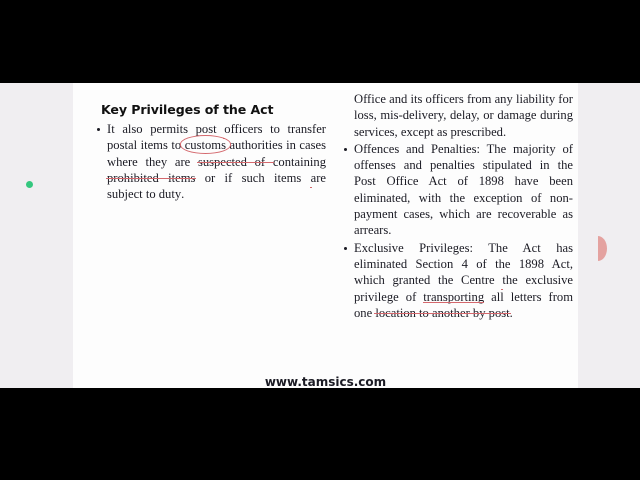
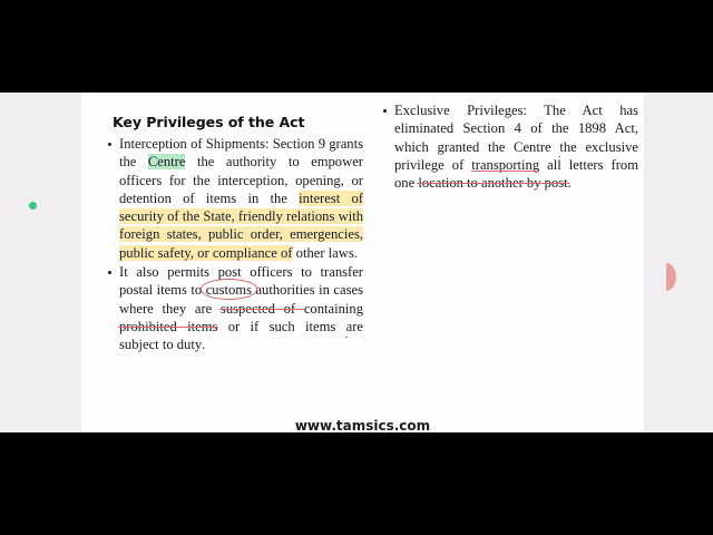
  Key Privileges of the Act
+ Interception of Shipments: Section 9 grants the Centre the authority to empower officers for the interception, opening, or detention of items in the interest of security of the State, friendly relations with foreign states, public order, emergencies, public safety, or compliance of other laws.
  It also permits post officers to transfer postal items to customs authorities in cases where they are suspected of containing prohibited items or if such items are subject to duty.
- Office and its officers from any liability for loss, mis-delivery, delay, or damage during services, except as prescribed.
- Offences and Penalties: The majority of offenses and penalties stipulated in the Post Office Act of 1898 have been eliminated, with the exception of non-payment cases, which are recoverable as arrears.
  Exclusive Privileges: The Act has eliminated Section 4 of the 1898 Act, which granted the Centre the exclusive privilege of transporting all letters from one location to another by post.
  www.tamsics.com
